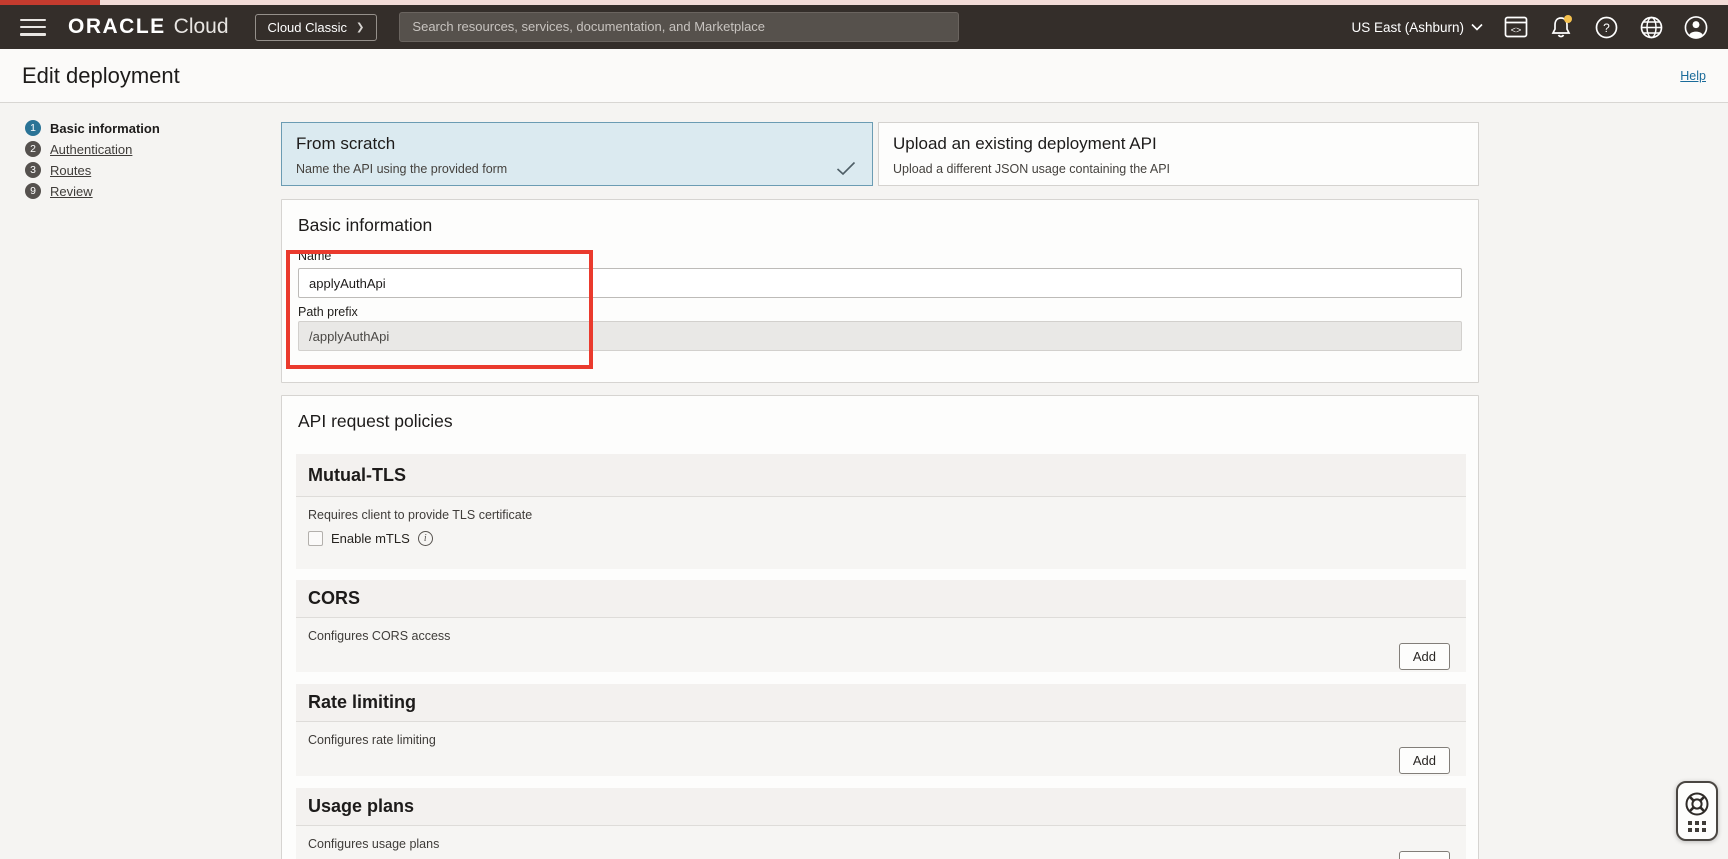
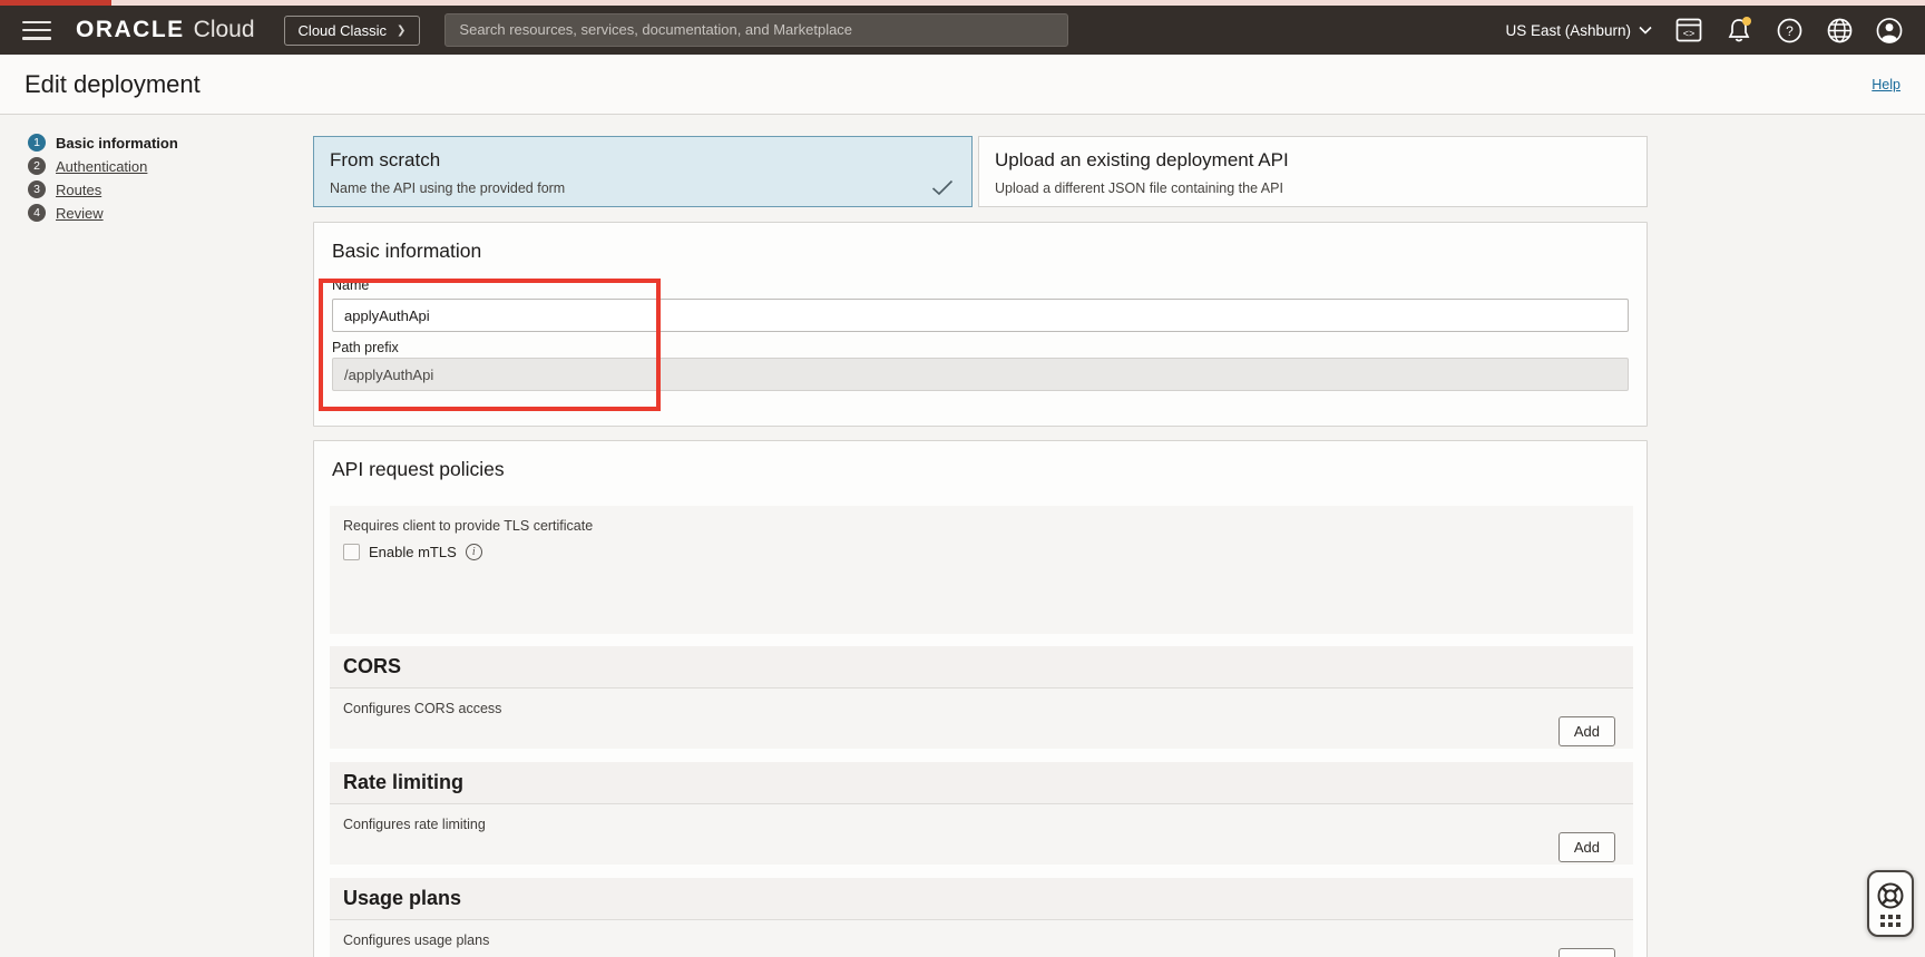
  ORACLE
  Cloud
  Cloud Classic
  ❯
  Search resources, services, documentation, and Marketplace
  US East (Ashburn)
  <>
  ?
  Edit deployment
  Help
  1
  Basic information
  2
  Authentication
  3
  Routes
- 9
+ 4
  Review
  From scratch
  Name the API using the provided form
  Upload an existing deployment API
- Upload a different JSON usage containing the API
+ Upload a different JSON file containing the API
  Basic information
  Name
  applyAuthApi
  Path prefix
  /applyAuthApi
  API request policies
- Mutual-TLS
  Requires client to provide TLS certificate
  Enable mTLS
  i
  CORS
  Configures CORS access
  Add
  Rate limiting
  Configures rate limiting
  Add
  Usage plans
  Configures usage plans
